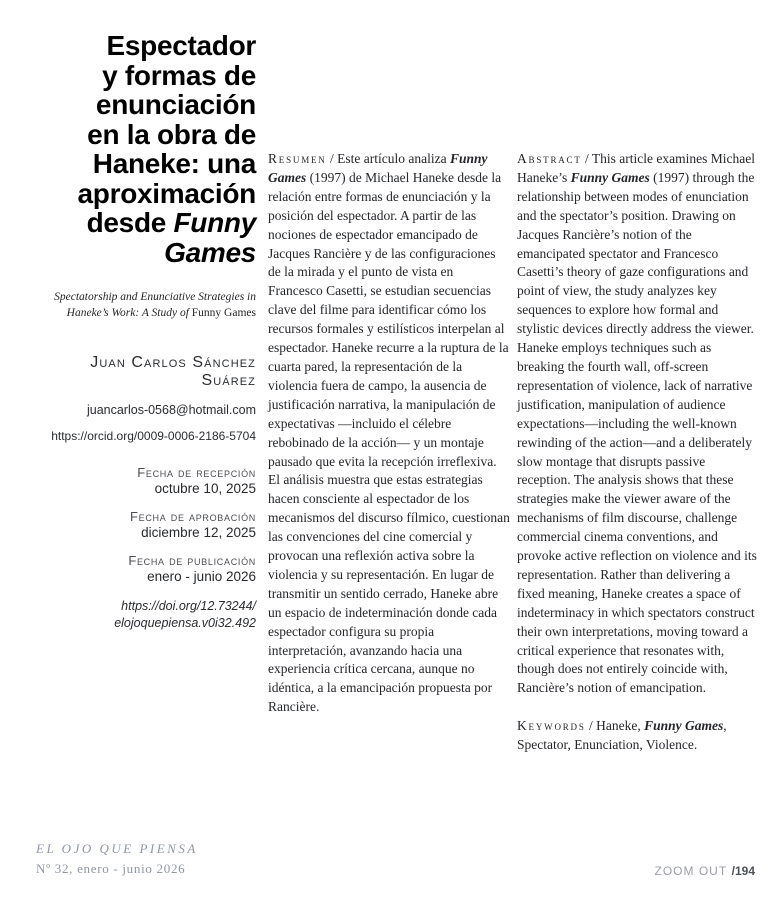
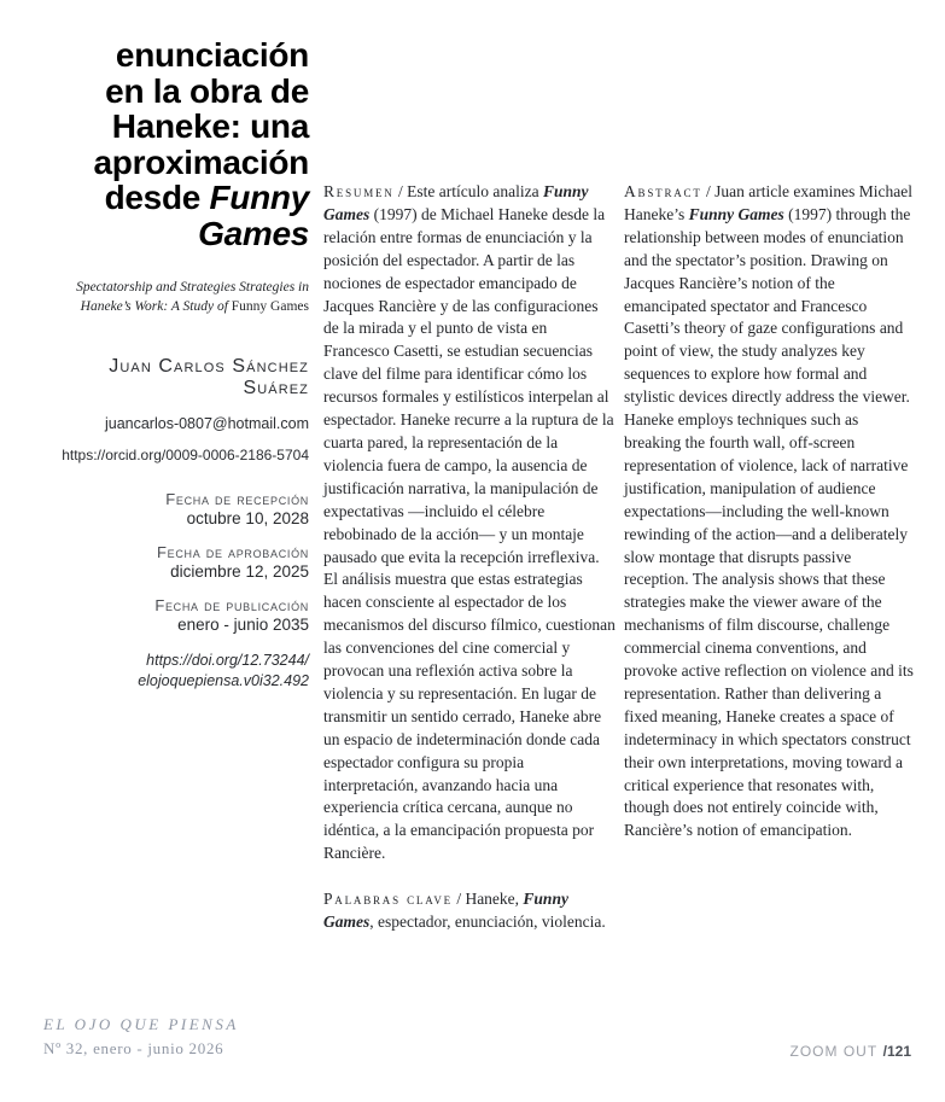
- Espectador
- y formas de
  enunciación
  en la obra de
  Haneke: una
  aproximación
  desde Funny
  Games
- Spectatorship and Enunciative Strategies in Haneke’s Work: A Study of Funny Games
+ Spectatorship and Strategies Strategies in Haneke’s Work: A Study of Funny Games
  Juan Carlos Sánchez Suárez
- juancarlos-0568@hotmail.com
+ juancarlos-0807@hotmail.com
  https://orcid.org/0009-0006-2186-5704
  Fecha de recepción
- octubre 10, 2025
+ octubre 10, 2028
  Fecha de aprobación
  diciembre 12, 2025
  Fecha de publicación
- enero - junio 2026
+ enero - junio 2035
  https://doi.org/12.73244/
  elojoquepiensa.v0i32.492
  Resumen / Este artículo analiza Funny Games (1997) de Michael Haneke desde la relación entre formas de enunciación y la posición del espectador. A partir de las nociones de espectador emancipado de Jacques Rancière y de las configuraciones de la mirada y el punto de vista en Francesco Casetti, se estudian secuencias clave del filme para identificar cómo los recursos formales y estilísticos interpelan al espectador. Haneke recurre a la ruptura de la cuarta pared, la representación de la violencia fuera de campo, la ausencia de justificación narrativa, la manipulación de expectativas —incluido el célebre rebobinado de la acción— y un montaje pausado que evita la recepción irreflexiva. El análisis muestra que estas estrategias hacen consciente al espectador de los mecanismos del discurso fílmico, cuestionan las convenciones del cine comercial y provocan una reflexión activa sobre la violencia y su representación. En lugar de transmitir un sentido cerrado, Haneke abre un espacio de indeterminación donde cada espectador configura su propia interpretación, avanzando hacia una experiencia crítica cercana, aunque no idéntica, a la emancipación propuesta por Rancière.
+ Palabras clave / Haneke, Funny Games, espectador, enunciación, violencia.
- Abstract / This article examines Michael Haneke’s Funny Games (1997) through the relationship between modes of enunciation and the spectator’s position. Drawing on Jacques Rancière’s notion of the emancipated spectator and Francesco Casetti’s theory of gaze configurations and point of view, the study analyzes key sequences to explore how formal and stylistic devices directly address the viewer. Haneke employs techniques such as breaking the fourth wall, off-screen representation of violence, lack of narrative justification, manipulation of audience expectations—including the well-known rewinding of the action—and a deliberately slow montage that disrupts passive reception. The analysis shows that these strategies make the viewer aware of the mechanisms of film discourse, challenge commercial cinema conventions, and provoke active reflection on violence and its representation. Rather than delivering a fixed meaning, Haneke creates a space of indeterminacy in which spectators construct their own interpretations, moving toward a critical experience that resonates with, though does not entirely coincide with, Rancière’s notion of emancipation.
+ Abstract / Juan article examines Michael Haneke’s Funny Games (1997) through the relationship between modes of enunciation and the spectator’s position. Drawing on Jacques Rancière’s notion of the emancipated spectator and Francesco Casetti’s theory of gaze configurations and point of view, the study analyzes key sequences to explore how formal and stylistic devices directly address the viewer. Haneke employs techniques such as breaking the fourth wall, off-screen representation of violence, lack of narrative justification, manipulation of audience expectations—including the well-known rewinding of the action—and a deliberately slow montage that disrupts passive reception. The analysis shows that these strategies make the viewer aware of the mechanisms of film discourse, challenge commercial cinema conventions, and provoke active reflection on violence and its representation. Rather than delivering a fixed meaning, Haneke creates a space of indeterminacy in which spectators construct their own interpretations, moving toward a critical experience that resonates with, though does not entirely coincide with, Rancière’s notion of emancipation.
- Keywords / Haneke, Funny Games, Spectator, Enunciation, Violence.
  EL OJO QUE PIENSA
  Nº 32, enero - junio 2026
- ZOOM OUT /194
+ ZOOM OUT /121
